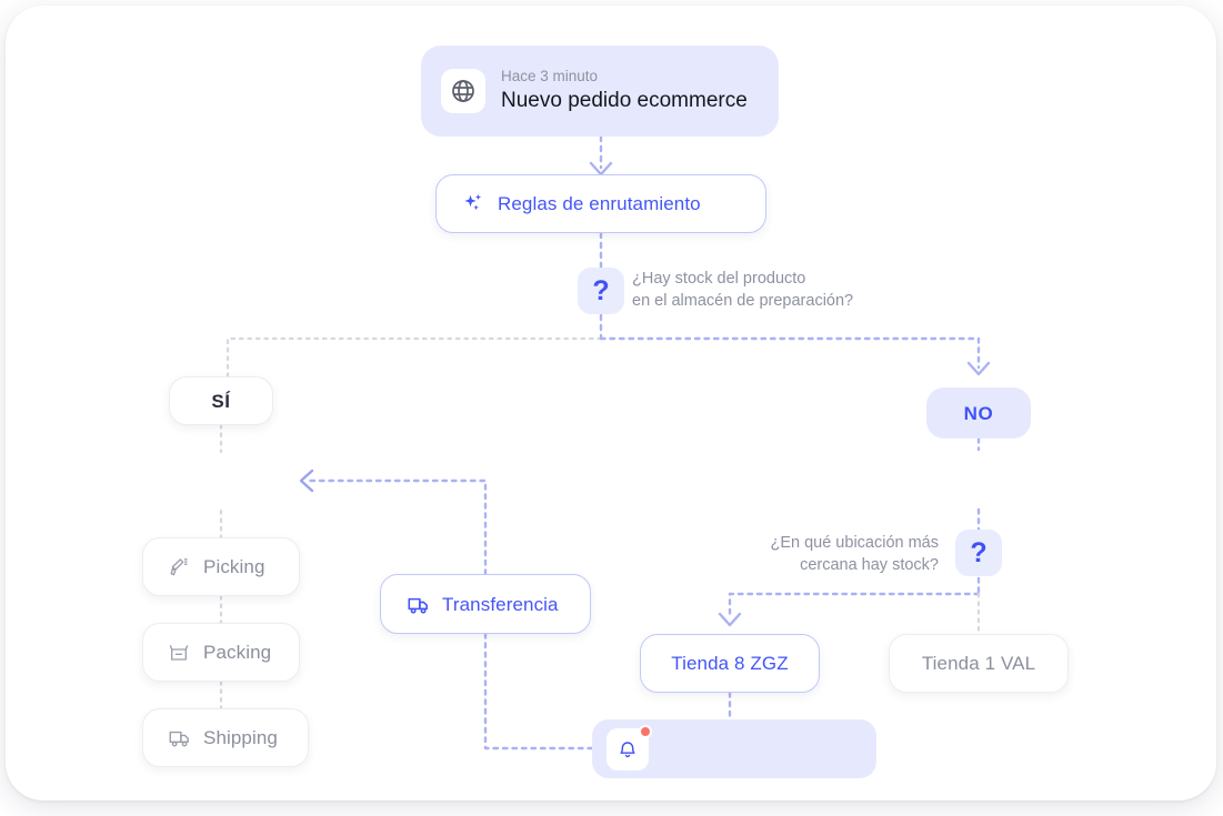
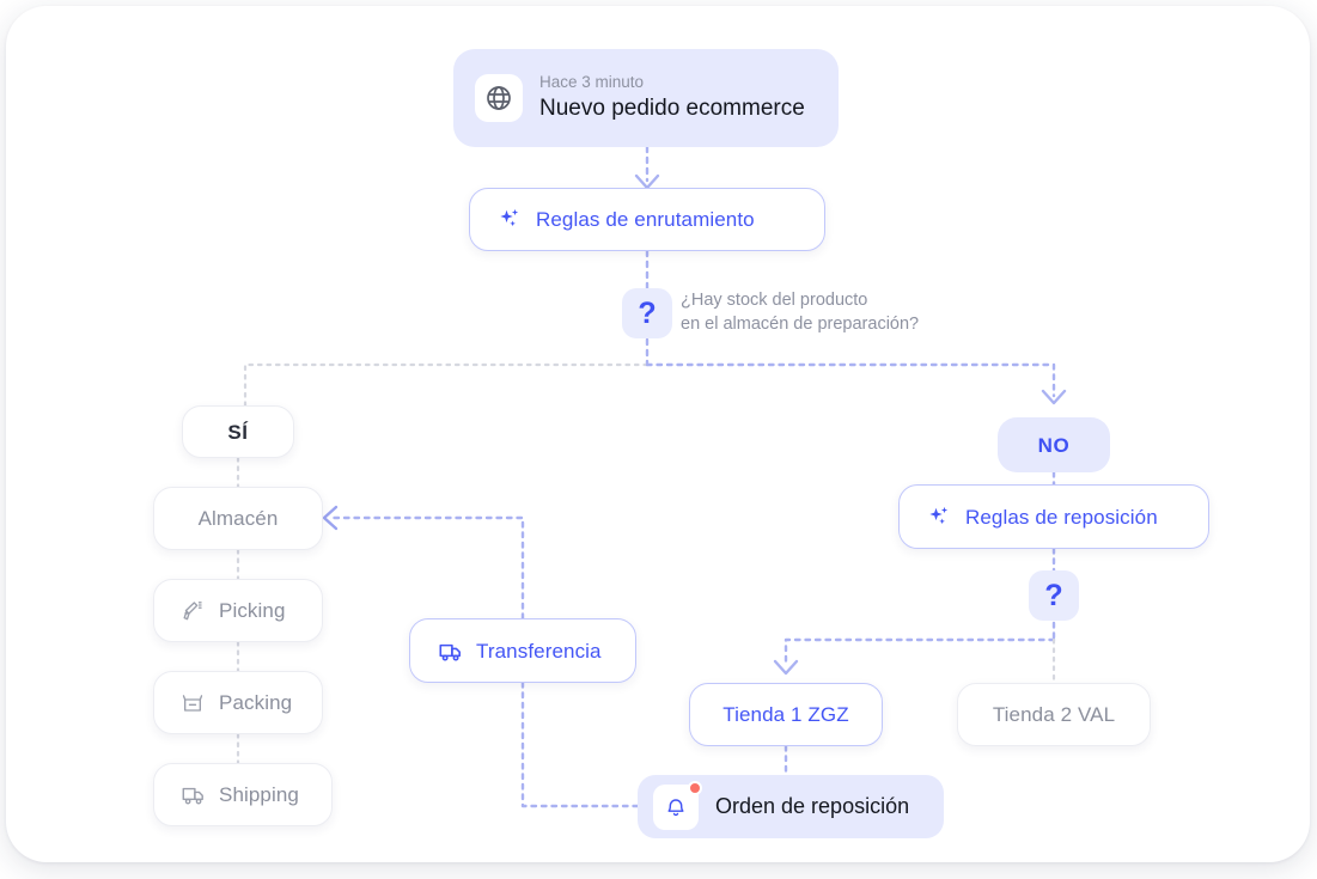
  Hace 3 minuto
  Nuevo pedido ecommerce
  Reglas de enrutamiento
  ?
  ¿Hay stock del producto
  en el almacén de preparación?
  SÍ
  NO
+ Almacén
  Picking
  Packing
  Shipping
  Transferencia
+ Reglas de reposición
  ?
- ¿En qué ubicación más
- cercana hay stock?
- Tienda 8 ZGZ
+ Tienda 1 ZGZ
- Tienda 1 VAL
+ Tienda 2 VAL
+ Orden de reposición
